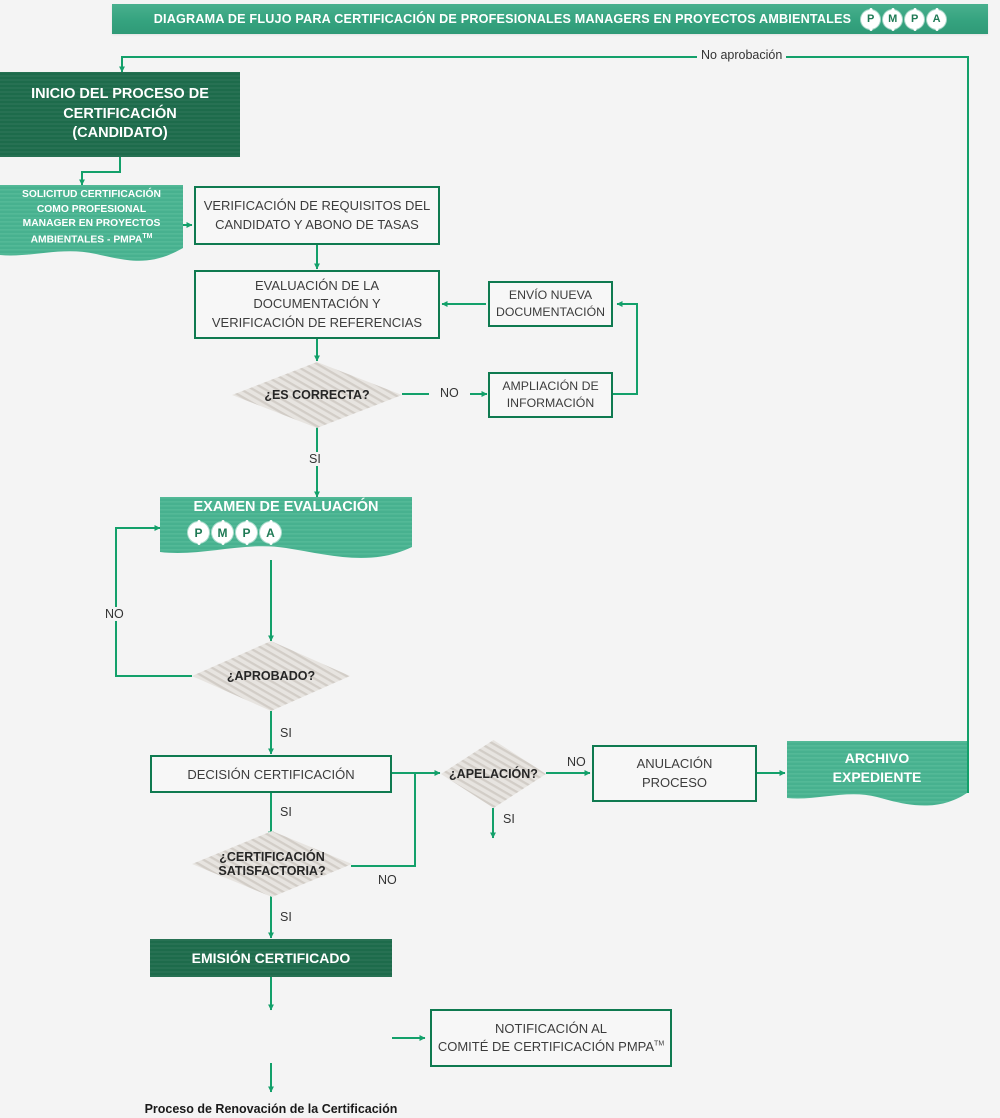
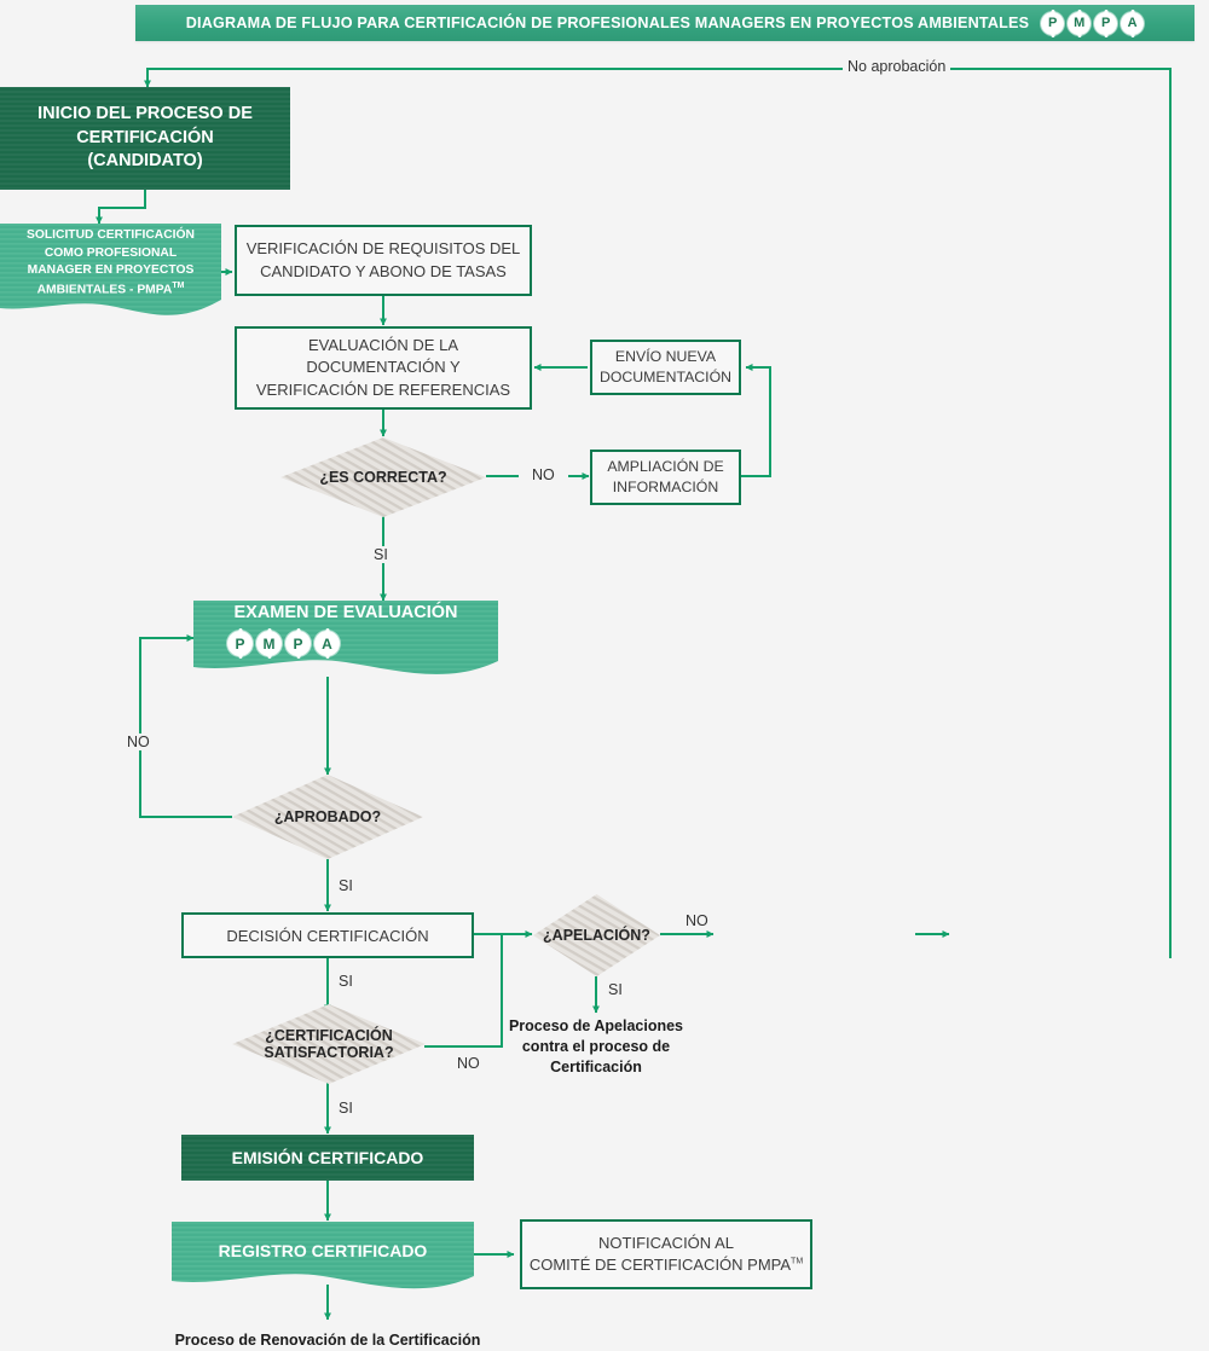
  DIAGRAMA DE FLUJO PARA CERTIFICACIÓN DE PROFESIONALES MANAGERS EN PROYECTOS AMBIENTALES
  P
  M
  P
  A
  No aprobación
  INICIO DEL PROCESO DE CERTIFICACIÓN (CANDIDATO)
  SOLICITUD CERTIFICACIÓN
  COMO PROFESIONAL
  MANAGER EN PROYECTOS
  AMBIENTALES - PMPA
  VERIFICACIÓN DE REQUISITOS DEL
  CANDIDATO Y ABONO DE TASAS
  EVALUACIÓN DE LA
  DOCUMENTACIÓN Y
  VERIFICACIÓN DE REFERENCIAS
  ENVÍO NUEVA
  DOCUMENTACIÓN
  AMPLIACIÓN DE
  INFORMACIÓN
  ¿ES CORRECTA?
  NO
  SI
  EXAMEN DE EVALUACIÓN
  P
  M
  P
  A
  ¿APROBADO?
  NO
  SI
  DECISIÓN CERTIFICACIÓN
  SI
  ¿APELACIÓN?
  NO
  SI
- ANULACIÓN
- PROCESO
- ARCHIVO
- EXPEDIENTE
  ¿CERTIFICACIÓN
  SATISFACTORIA?
  NO
  SI
+ Proceso de Apelaciones
+ contra el proceso de
+ Certificación
  EMISIÓN CERTIFICADO
+ REGISTRO CERTIFICADO
  NOTIFICACIÓN AL
  COMITÉ DE CERTIFICACIÓN PMPA
  Proceso de Renovación de la Certificación
